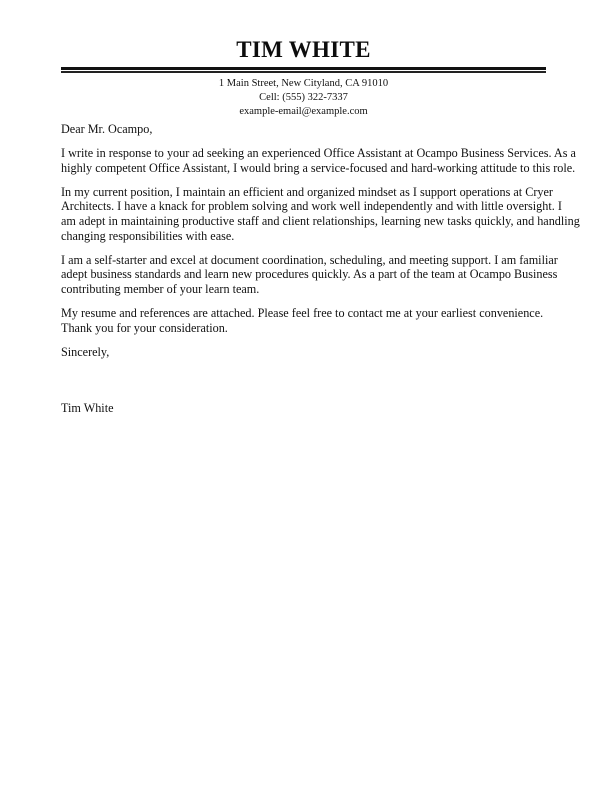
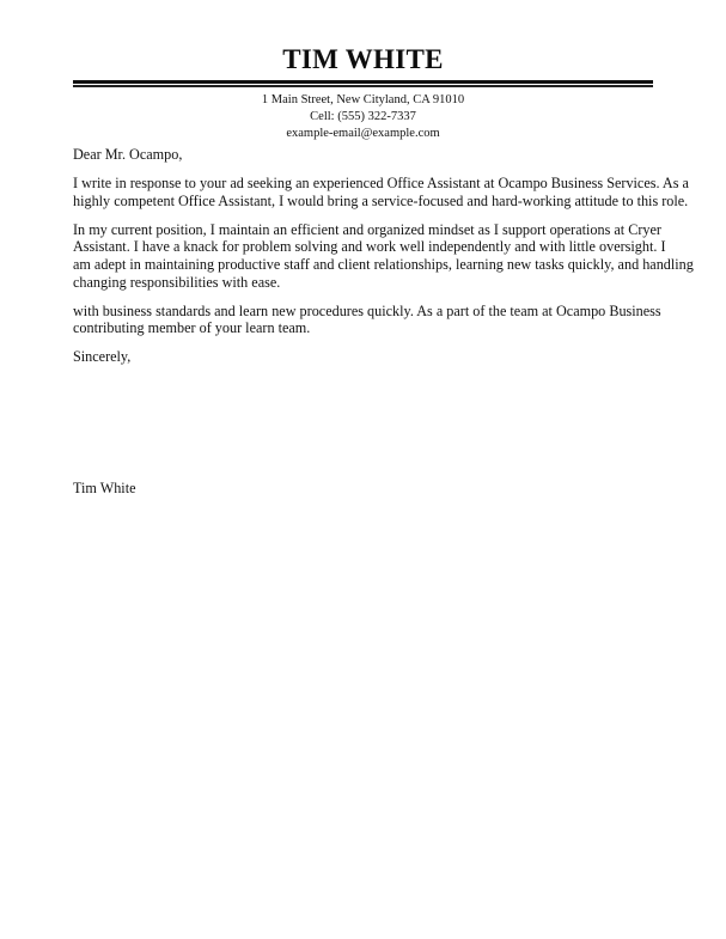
  TIM WHITE
  1 Main Street, New Cityland, CA 91010
  Cell: (555) 322-7337
  example-email@example.com
  Dear Mr. Ocampo,
  I write in response to your ad seeking an experienced Office Assistant at Ocampo Business Services. As a
  highly competent Office Assistant, I would bring a service-focused and hard-working attitude to this role.
  In my current position, I maintain an efficient and organized mindset as I support operations at Cryer
- Architects. I have a knack for problem solving and work well independently and with little oversight. I
+ Assistant. I have a knack for problem solving and work well independently and with little oversight. I
  am adept in maintaining productive staff and client relationships, learning new tasks quickly, and handling
  changing responsibilities with ease.
- I am a self-starter and excel at document coordination, scheduling, and meeting support. I am familiar
- adept business standards and learn new procedures quickly. As a part of the team at Ocampo Business
+ with business standards and learn new procedures quickly. As a part of the team at Ocampo Business
  contributing member of your learn team.
- My resume and references are attached. Please feel free to contact me at your earliest convenience.
- Thank you for your consideration.
  Sincerely,
  Tim White
